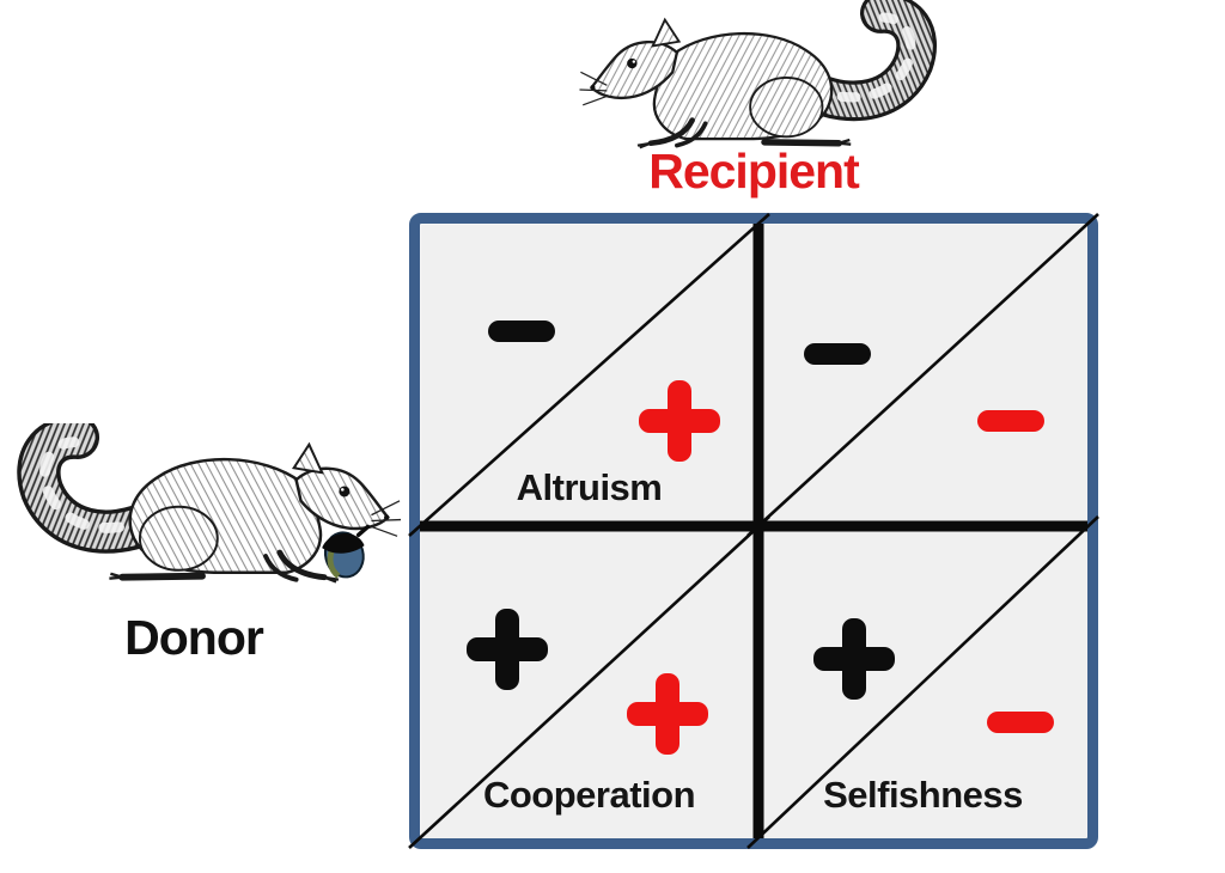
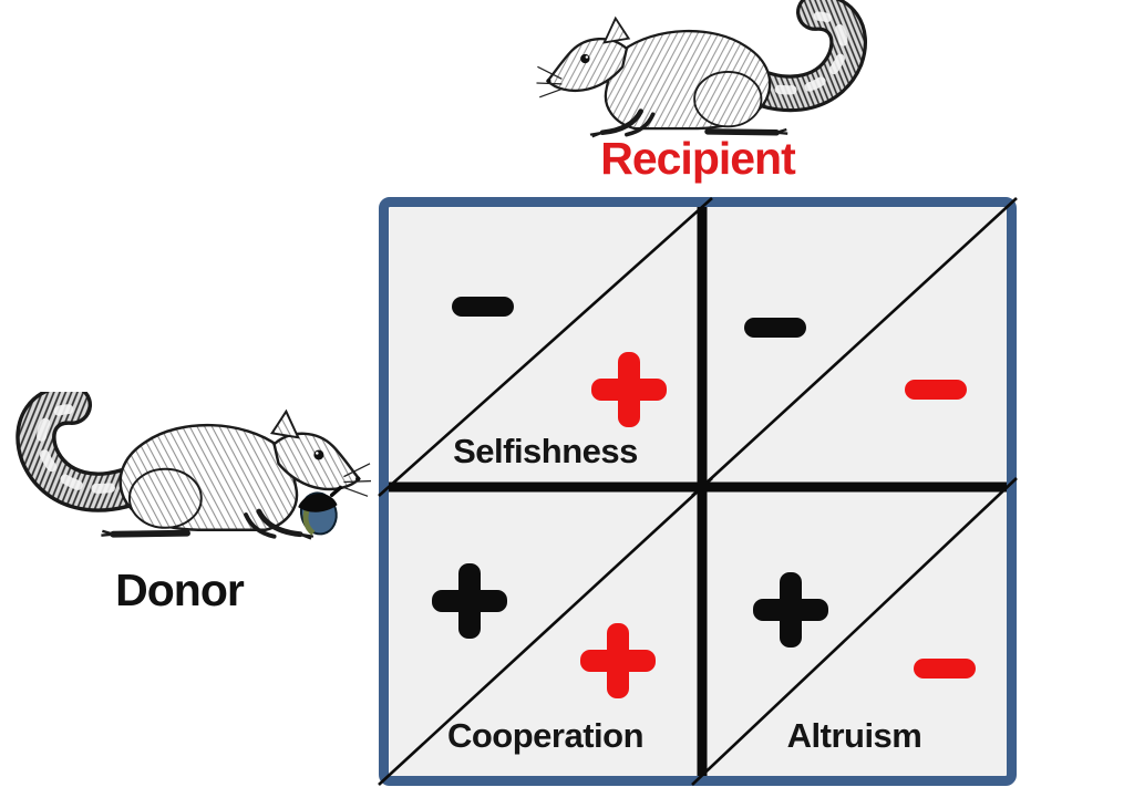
  Recipient
  Donor
- Altruism
+ Selfishness
  Cooperation
- Selfishness
+ Altruism
